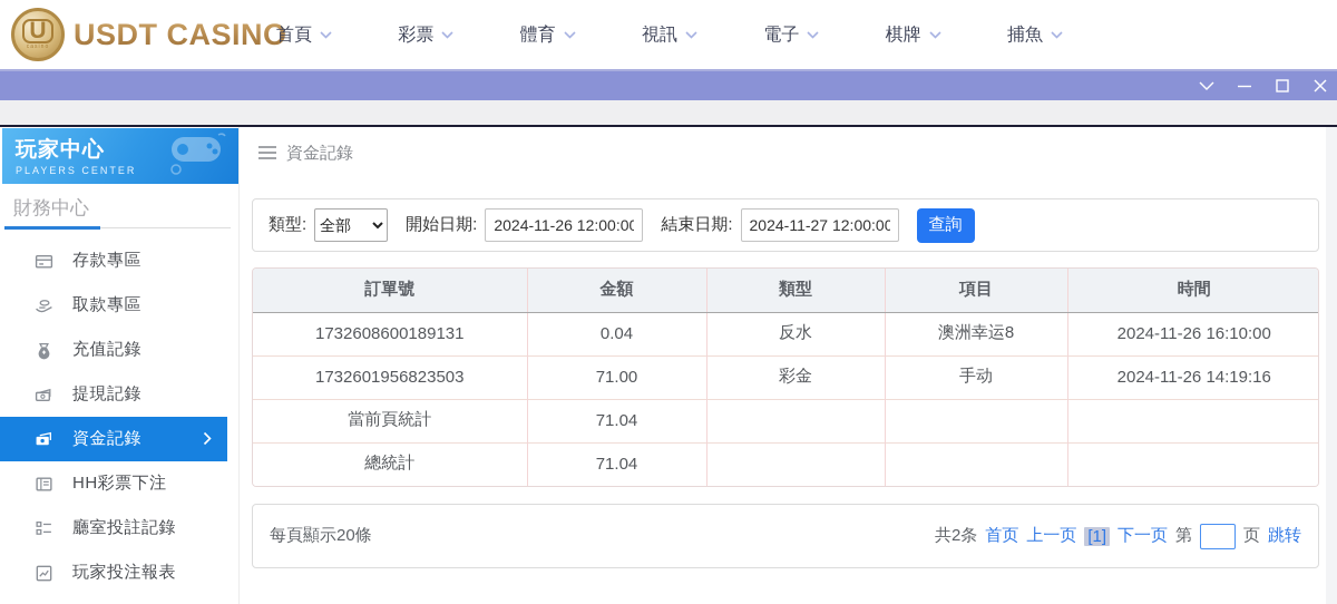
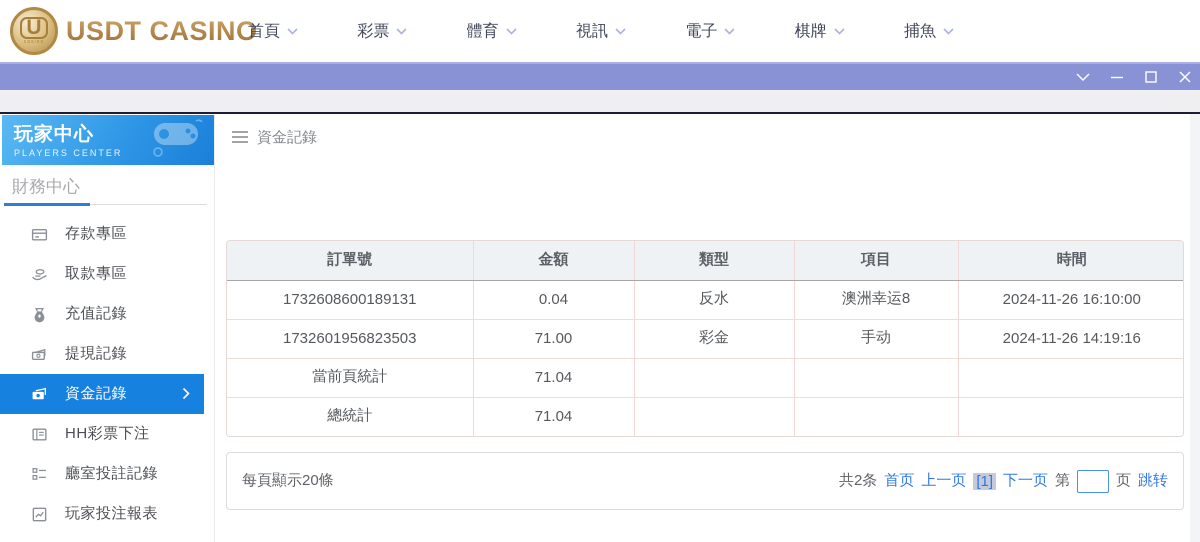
  U
  USDT CASINO
  首頁
  彩票
  體育
  視訊
  電子
  棋牌
  捕魚
  玩家中心
  PLAYERS CENTER
  財務中心
  存款專區
  取款專區
  充值記錄
  提現記錄
  資金記錄
  HH彩票下注
  廳室投註記錄
  玩家投注報表
  資金記錄
- 類型:
- 全部
- 開始日期:
- 2024-11-26 12:00:00
- 結束日期:
- 2024-11-27 12:00:00
- 查詢
  訂單號	金額	類型	項目	時間
  1732608600189131	0.04	反水	澳洲幸运8	2024-11-26 16:10:00
  1732601956823503	71.00	彩金	手动	2024-11-26 14:19:16
  當前頁統計	71.04
  總統計	71.04
  每頁顯示20條
  共2条
  首页
  上一页
  [1]
  下一页
  第
  页
  跳转
